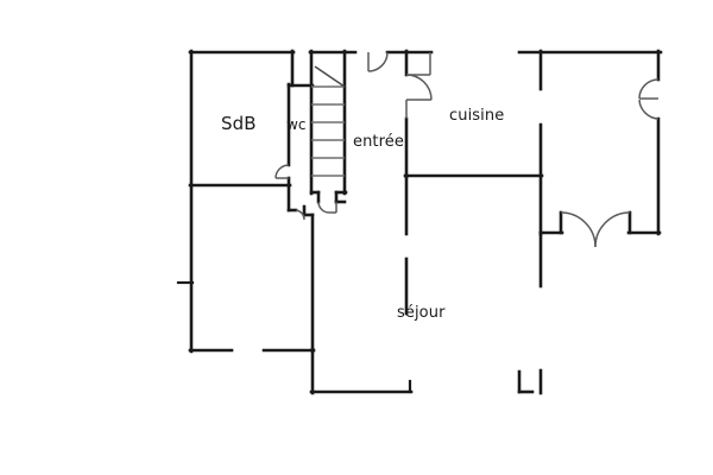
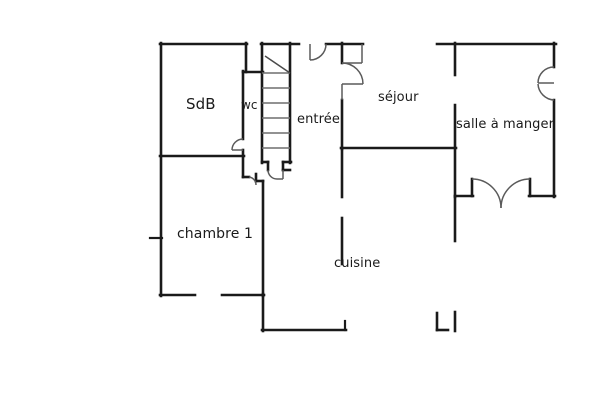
  SdB
  wc
  entrée
- cuisine
+ séjour
+ salle à manger
+ chambre 1
- séjour
+ cuisine
